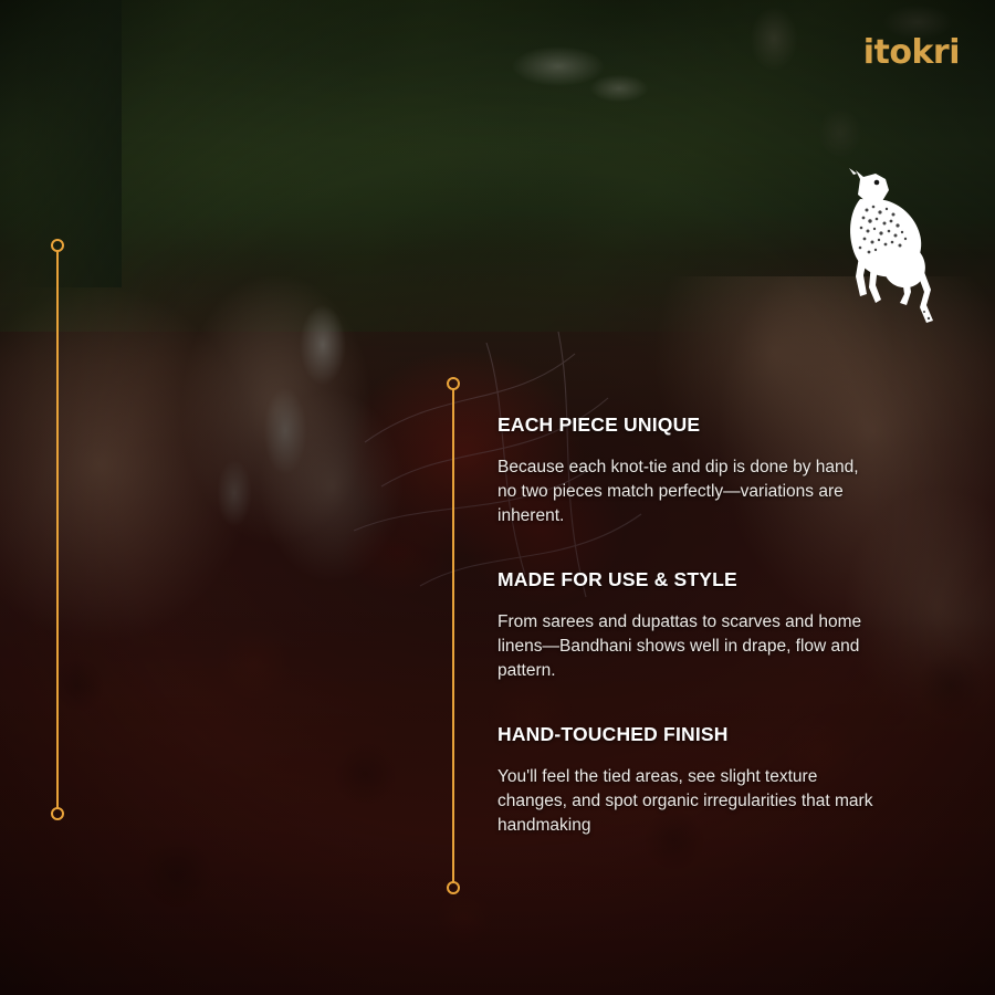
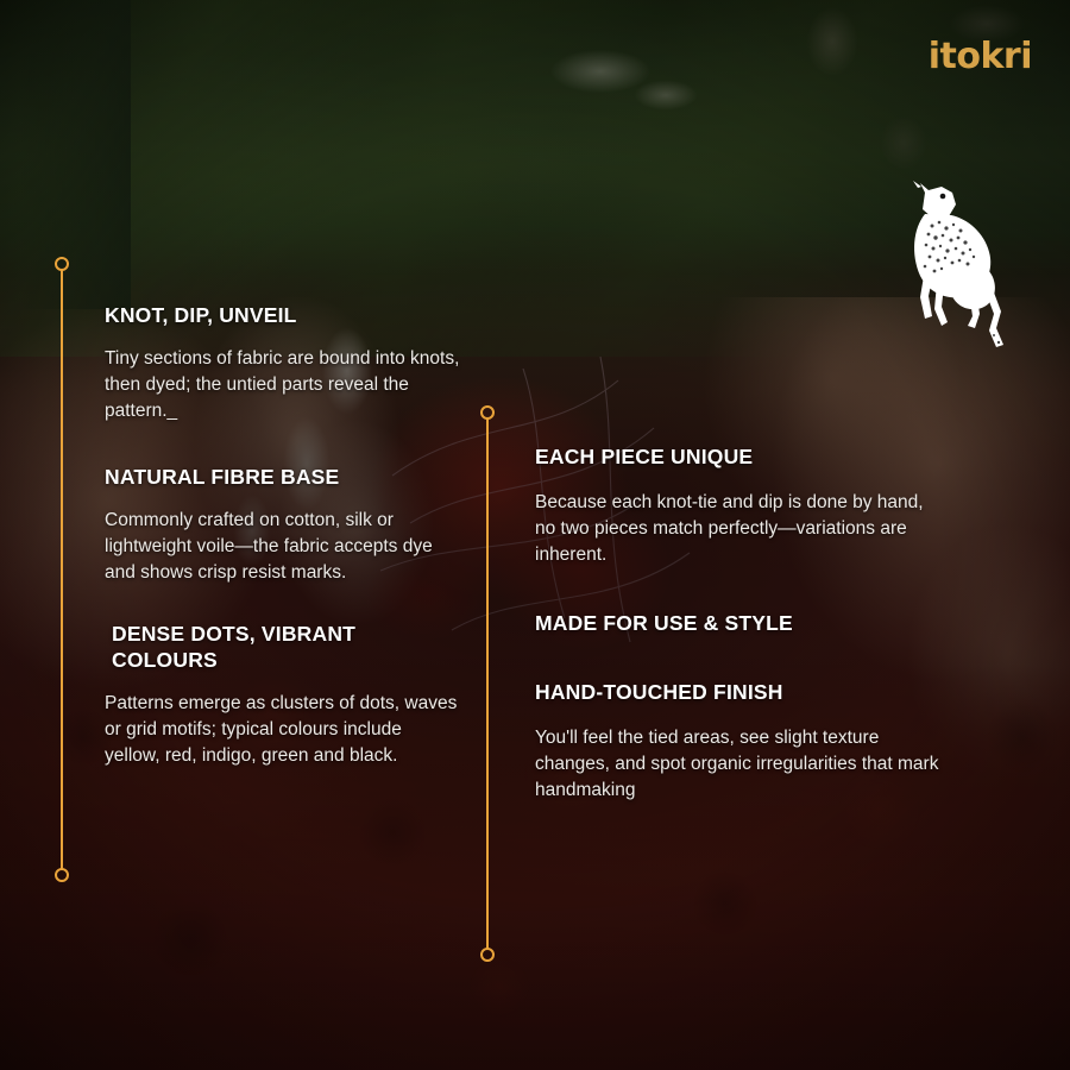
  itokri
+ KNOT, DIP, UNVEIL
+ Tiny sections of fabric are bound into knots, then dyed; the untied parts reveal the pattern._
+ NATURAL FIBRE BASE
+ Commonly crafted on cotton, silk or lightweight voile—the fabric accepts dye and shows crisp resist marks.
+ DENSE DOTS, VIBRANT COLOURS
+ Patterns emerge as clusters of dots, waves or grid motifs; typical colours include yellow, red, indigo, green and black.
  EACH PIECE UNIQUE
  Because each knot-tie and dip is done by hand, no two pieces match perfectly—variations are inherent.
  MADE FOR USE & STYLE
- From sarees and dupattas to scarves and home linens—Bandhani shows well in drape, flow and pattern.
  HAND-TOUCHED FINISH
  You'll feel the tied areas, see slight texture changes, and spot organic irregularities that mark handmaking
